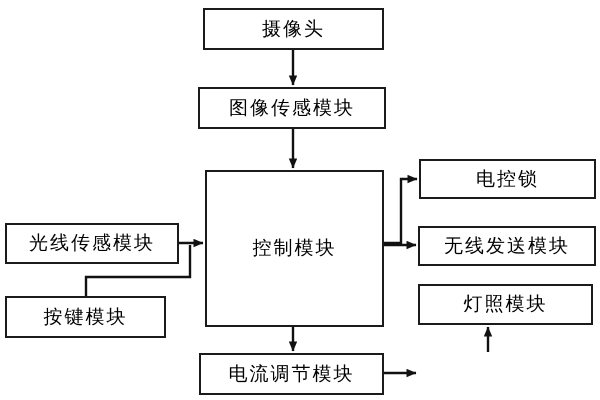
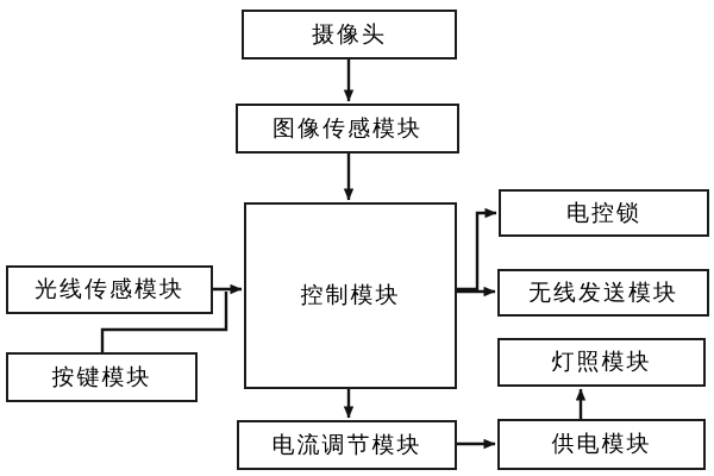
  摄像头
  图像传感模块
  控制模块
  光线传感模块
  按键模块
  电流调节模块
  电控锁
  无线发送模块
  灯照模块
+ 供电模块
